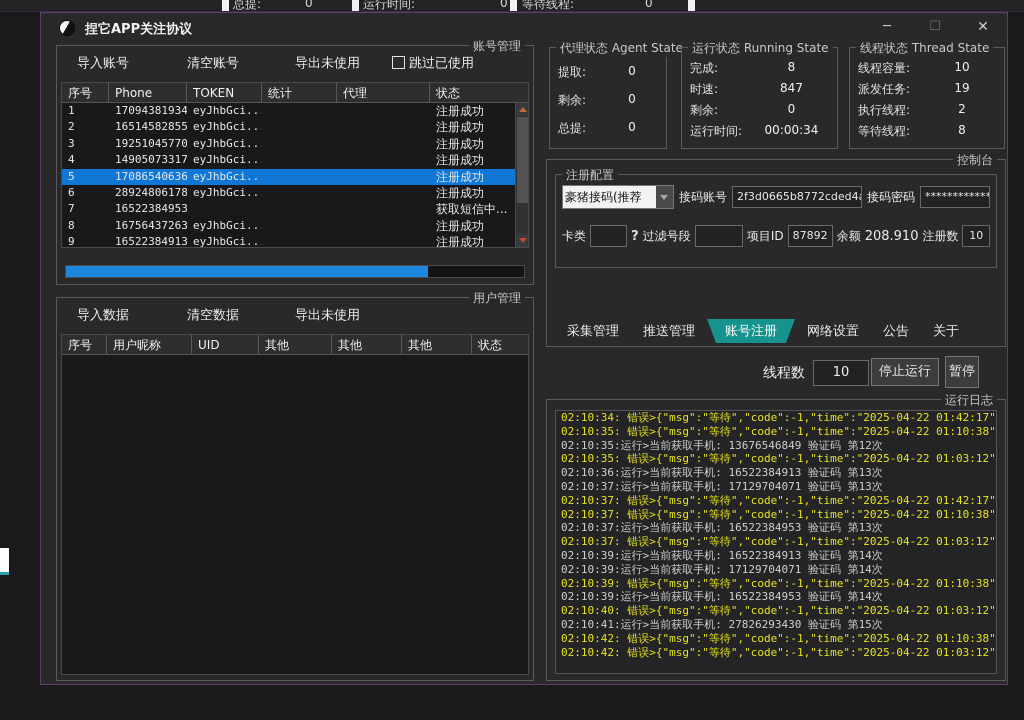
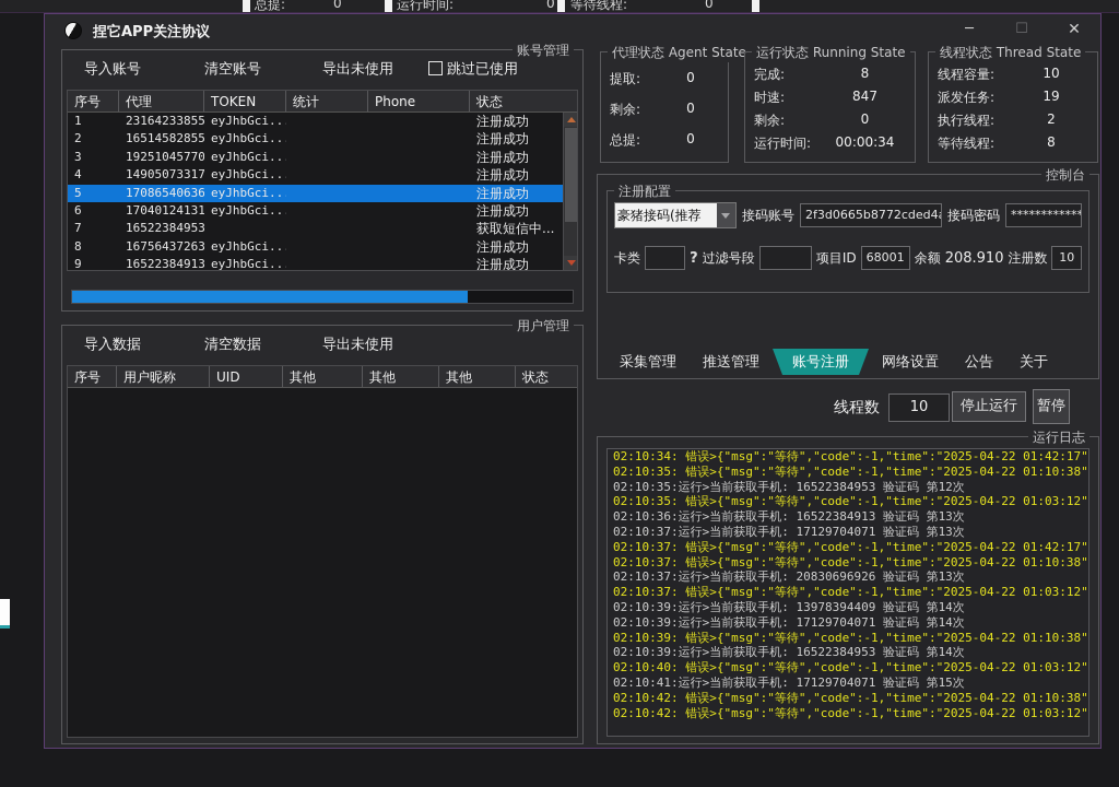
  总提:
  0
  运行时间:
  0
  等待线程:
  0
  捏它APP关注协议
  ─
  ☐
  ✕
  账号管理
  导入账号
  清空账号
  导出未使用
  跳过已使用
  序号
- Phone
+ 代理
  TOKEN
  统计
- 代理
+ Phone
  状态
  1
- 17094381934
+ 23164233855
  eyJhbGci..
  注册成功
  2
  16514582855
  eyJhbGci..
  注册成功
  3
  19251045770
  eyJhbGci..
  注册成功
  4
  14905073317
  eyJhbGci..
  注册成功
  5
  17086540636
  eyJhbGci..
  注册成功
  6
- 28924806178
+ 17040124131
  eyJhbGci..
  注册成功
  7
  16522384953
  获取短信中...
  8
  16756437263
  eyJhbGci..
  注册成功
  9
  16522384913
  eyJhbGci..
  注册成功
  用户管理
  导入数据
  清空数据
  导出未使用
  序号
  用户昵称
  UID
  其他
  其他
  其他
  状态
  代理状态 Agent State
  提取:
  0
  剩余:
  0
  总提:
  0
  运行状态 Running State
  完成:
  8
  时速:
  847
  剩余:
  0
  运行时间:
  00:00:34
  线程状态 Thread State
  线程容量:
  10
  派发任务:
  19
  执行线程:
  2
  等待线程:
  8
  控制台
  注册配置
  豪猪接码(推荐
  接码账号
  2f3d0665b8772cded4a
  接码密码
  卡类
  ?
  过滤号段
  项目ID
- 87892
+ 68001
  余额
  208.910
  注册数
  10
  采集管理
  推送管理
  账号注册
  网络设置
  公告
  关于
  线程数
  10
  停止运行
  暂停
  运行日志
  02:10:34: 错误>{"msg":"等待","code":-1,"time":"2025-04-22 01:42:17"
  02:10:35: 错误>{"msg":"等待","code":-1,"time":"2025-04-22 01:10:38"
- 02:10:35:运行>当前获取手机: 13676546849 验证码 第12次
+ 02:10:35:运行>当前获取手机: 16522384953 验证码 第12次
  02:10:35: 错误>{"msg":"等待","code":-1,"time":"2025-04-22 01:03:12"
  02:10:36:运行>当前获取手机: 16522384913 验证码 第13次
  02:10:37:运行>当前获取手机: 17129704071 验证码 第13次
  02:10:37: 错误>{"msg":"等待","code":-1,"time":"2025-04-22 01:42:17"
  02:10:37: 错误>{"msg":"等待","code":-1,"time":"2025-04-22 01:10:38"
- 02:10:37:运行>当前获取手机: 16522384953 验证码 第13次
+ 02:10:37:运行>当前获取手机: 20830696926 验证码 第13次
  02:10:37: 错误>{"msg":"等待","code":-1,"time":"2025-04-22 01:03:12"
- 02:10:39:运行>当前获取手机: 16522384913 验证码 第14次
+ 02:10:39:运行>当前获取手机: 13978394409 验证码 第14次
  02:10:39:运行>当前获取手机: 17129704071 验证码 第14次
  02:10:39: 错误>{"msg":"等待","code":-1,"time":"2025-04-22 01:10:38"
  02:10:39:运行>当前获取手机: 16522384953 验证码 第14次
  02:10:40: 错误>{"msg":"等待","code":-1,"time":"2025-04-22 01:03:12"
- 02:10:41:运行>当前获取手机: 27826293430 验证码 第15次
+ 02:10:41:运行>当前获取手机: 17129704071 验证码 第15次
  02:10:42: 错误>{"msg":"等待","code":-1,"time":"2025-04-22 01:10:38"
  02:10:42: 错误>{"msg":"等待","code":-1,"time":"2025-04-22 01:03:12"
